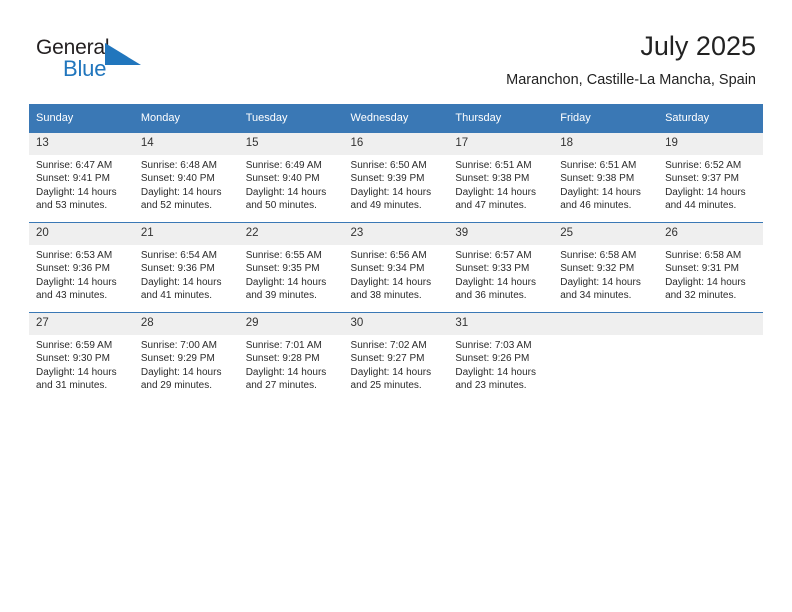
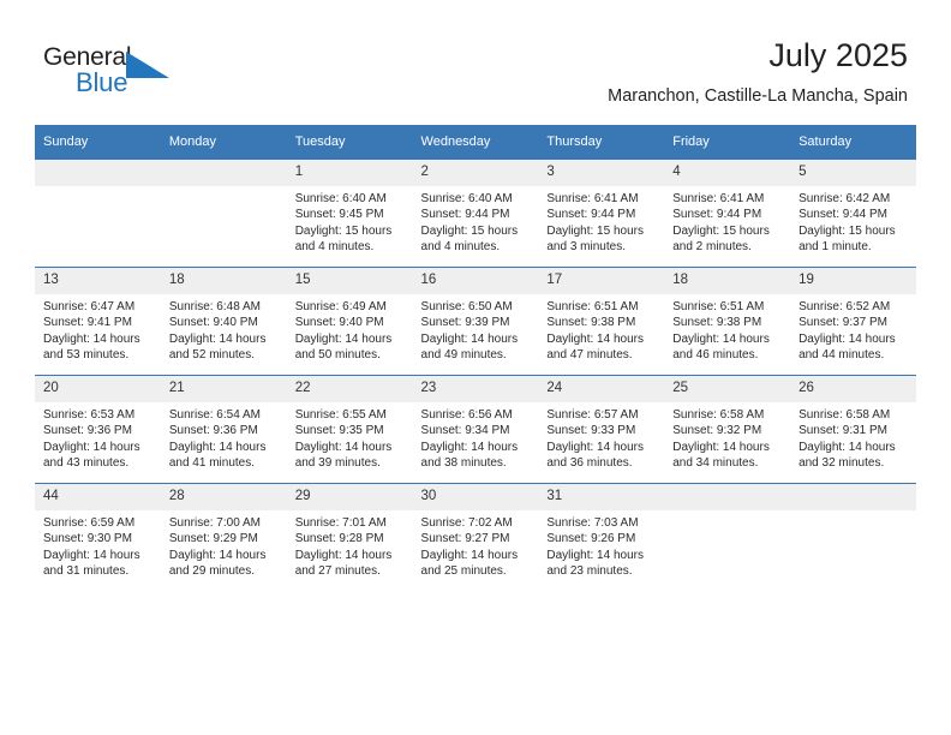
  Genera
  Blue
  July 2025
  Maranchon, Castille-La Mancha, Spain
  Sunday	Monday	Tuesday	Wednesday	Thursday	Friday	Saturday
+ 		1Sunrise: 6:40 AMSunset: 9:45 PMDaylight: 15 hoursand 4 minutes.	2Sunrise: 6:40 AMSunset: 9:44 PMDaylight: 15 hoursand 4 minutes.	3Sunrise: 6:41 AMSunset: 9:44 PMDaylight: 15 hoursand 3 minutes.	4Sunrise: 6:41 AMSunset: 9:44 PMDaylight: 15 hoursand 2 minutes.	5Sunrise: 6:42 AMSunset: 9:44 PMDaylight: 15 hoursand 1 minute.
- 13Sunrise: 6:47 AMSunset: 9:41 PMDaylight: 14 hoursand 53 minutes.	14Sunrise: 6:48 AMSunset: 9:40 PMDaylight: 14 hoursand 52 minutes.	15Sunrise: 6:49 AMSunset: 9:40 PMDaylight: 14 hoursand 50 minutes.	16Sunrise: 6:50 AMSunset: 9:39 PMDaylight: 14 hoursand 49 minutes.	17Sunrise: 6:51 AMSunset: 9:38 PMDaylight: 14 hoursand 47 minutes.	18Sunrise: 6:51 AMSunset: 9:38 PMDaylight: 14 hoursand 46 minutes.	19Sunrise: 6:52 AMSunset: 9:37 PMDaylight: 14 hoursand 44 minutes.
+ 13Sunrise: 6:47 AMSunset: 9:41 PMDaylight: 14 hoursand 53 minutes.	18Sunrise: 6:48 AMSunset: 9:40 PMDaylight: 14 hoursand 52 minutes.	15Sunrise: 6:49 AMSunset: 9:40 PMDaylight: 14 hoursand 50 minutes.	16Sunrise: 6:50 AMSunset: 9:39 PMDaylight: 14 hoursand 49 minutes.	17Sunrise: 6:51 AMSunset: 9:38 PMDaylight: 14 hoursand 47 minutes.	18Sunrise: 6:51 AMSunset: 9:38 PMDaylight: 14 hoursand 46 minutes.	19Sunrise: 6:52 AMSunset: 9:37 PMDaylight: 14 hoursand 44 minutes.
- 20Sunrise: 6:53 AMSunset: 9:36 PMDaylight: 14 hoursand 43 minutes.	21Sunrise: 6:54 AMSunset: 9:36 PMDaylight: 14 hoursand 41 minutes.	22Sunrise: 6:55 AMSunset: 9:35 PMDaylight: 14 hoursand 39 minutes.	23Sunrise: 6:56 AMSunset: 9:34 PMDaylight: 14 hoursand 38 minutes.	39Sunrise: 6:57 AMSunset: 9:33 PMDaylight: 14 hoursand 36 minutes.	25Sunrise: 6:58 AMSunset: 9:32 PMDaylight: 14 hoursand 34 minutes.	26Sunrise: 6:58 AMSunset: 9:31 PMDaylight: 14 hoursand 32 minutes.
+ 20Sunrise: 6:53 AMSunset: 9:36 PMDaylight: 14 hoursand 43 minutes.	21Sunrise: 6:54 AMSunset: 9:36 PMDaylight: 14 hoursand 41 minutes.	22Sunrise: 6:55 AMSunset: 9:35 PMDaylight: 14 hoursand 39 minutes.	23Sunrise: 6:56 AMSunset: 9:34 PMDaylight: 14 hoursand 38 minutes.	24Sunrise: 6:57 AMSunset: 9:33 PMDaylight: 14 hoursand 36 minutes.	25Sunrise: 6:58 AMSunset: 9:32 PMDaylight: 14 hoursand 34 minutes.	26Sunrise: 6:58 AMSunset: 9:31 PMDaylight: 14 hoursand 32 minutes.
- 27Sunrise: 6:59 AMSunset: 9:30 PMDaylight: 14 hoursand 31 minutes.	28Sunrise: 7:00 AMSunset: 9:29 PMDaylight: 14 hoursand 29 minutes.	29Sunrise: 7:01 AMSunset: 9:28 PMDaylight: 14 hoursand 27 minutes.	30Sunrise: 7:02 AMSunset: 9:27 PMDaylight: 14 hoursand 25 minutes.	31Sunrise: 7:03 AMSunset: 9:26 PMDaylight: 14 hoursand 23 minutes.
+ 44Sunrise: 6:59 AMSunset: 9:30 PMDaylight: 14 hoursand 31 minutes.	28Sunrise: 7:00 AMSunset: 9:29 PMDaylight: 14 hoursand 29 minutes.	29Sunrise: 7:01 AMSunset: 9:28 PMDaylight: 14 hoursand 27 minutes.	30Sunrise: 7:02 AMSunset: 9:27 PMDaylight: 14 hoursand 25 minutes.	31Sunrise: 7:03 AMSunset: 9:26 PMDaylight: 14 hoursand 23 minutes.
